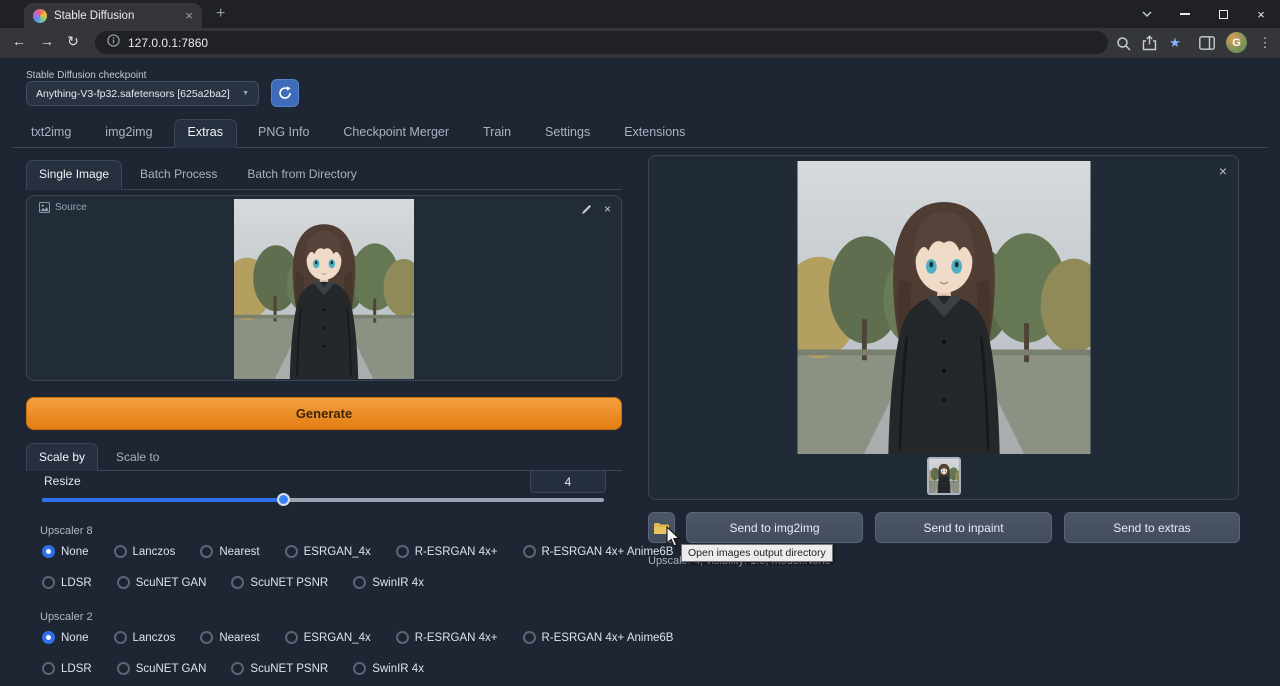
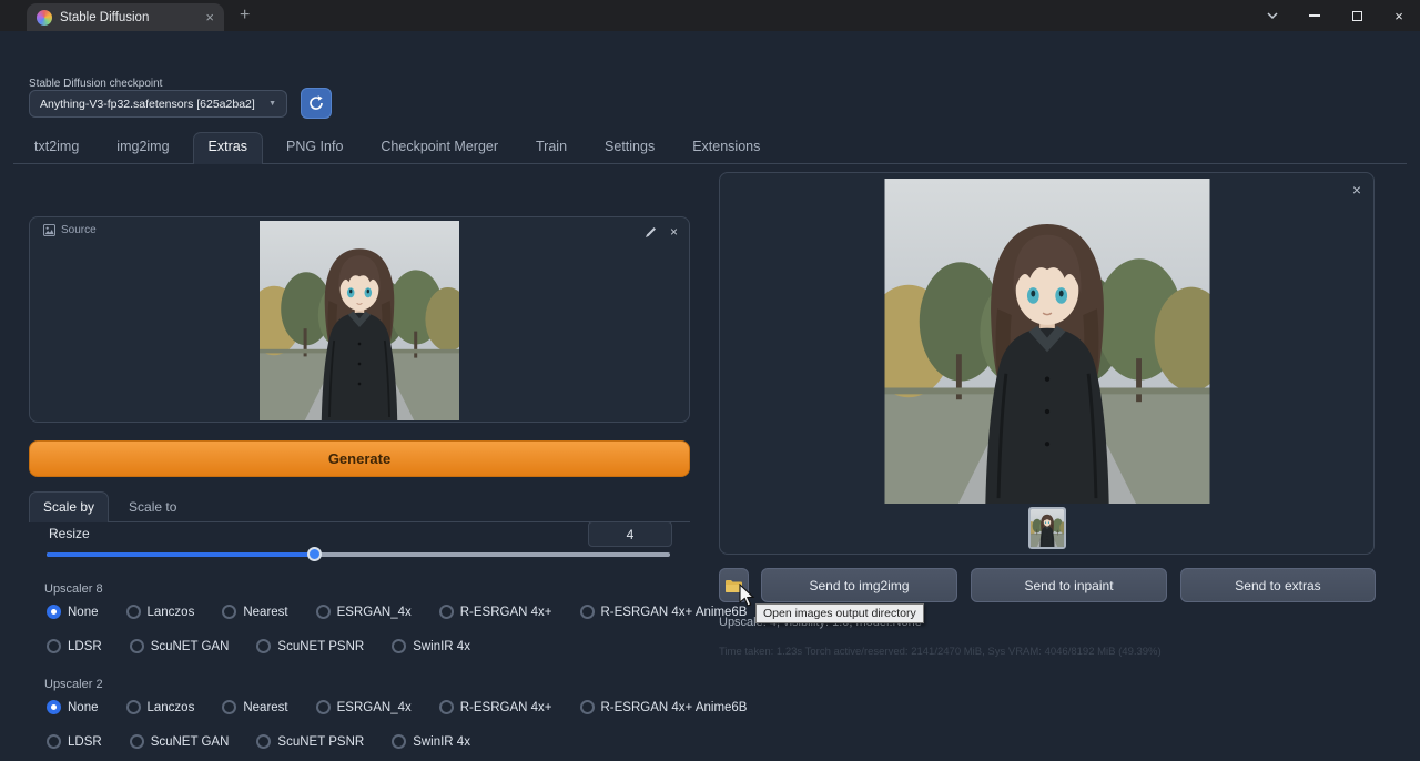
  Stable Diffusion
  ×
  +
  ×
- ←
- →
- ↻
- 127.0.0.1:7860
- ★
- G
- ⋮
  Stable Diffusion checkpoint
  Anything-V3-fp32.safetensors [625a2ba2]
  txt2img
  img2img
  Extras
  PNG Info
  Checkpoint Merger
  Train
  Settings
  Extensions
- Single Image
- Batch Process
- Batch from Directory
  Source
  ×
  Generate
  Scale by
  Scale to
  Resize
  4
  Upscaler 8
  None
  Lanczos
  Nearest
  ESRGAN_4x
  R-ESRGAN 4x+
  R-ESRGAN 4x+ Anime6B
  LDSR
  ScuNET GAN
  ScuNET PSNR
  SwinIR 4x
  Upscaler 2
  None
  Lanczos
  Nearest
  ESRGAN_4x
  R-ESRGAN 4x+
  R-ESRGAN 4x+ Anime6B
  LDSR
  ScuNET GAN
  ScuNET PSNR
  SwinIR 4x
  ×
  Send to img2img
  Send to inpaint
  Send to extras
  Open images output directory
+ Time taken: 1.23s Torch active/reserved: 2141/2470 MiB, Sys VRAM: 4046/8192 MiB (49.39%)
